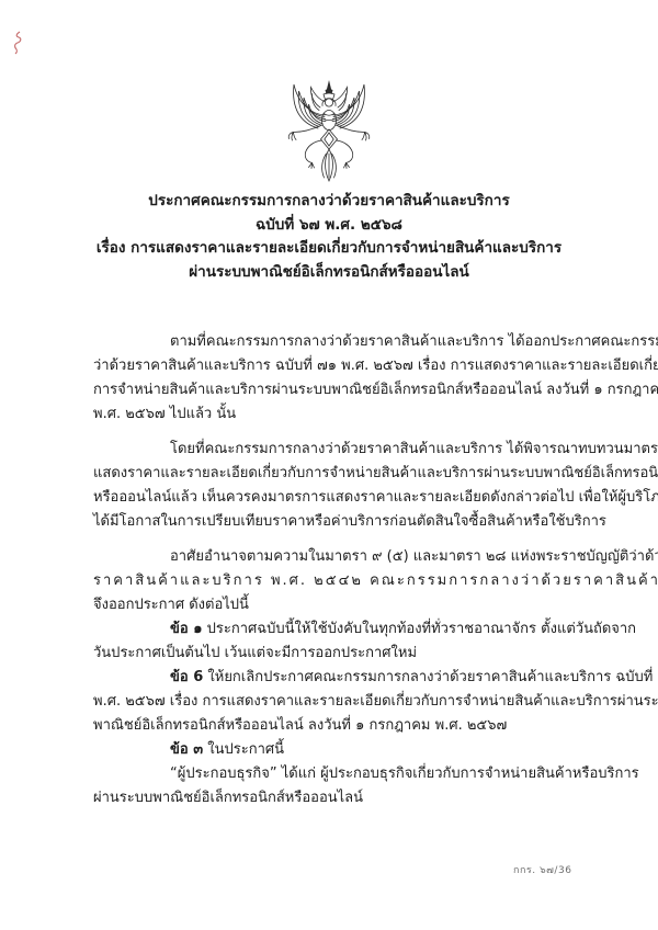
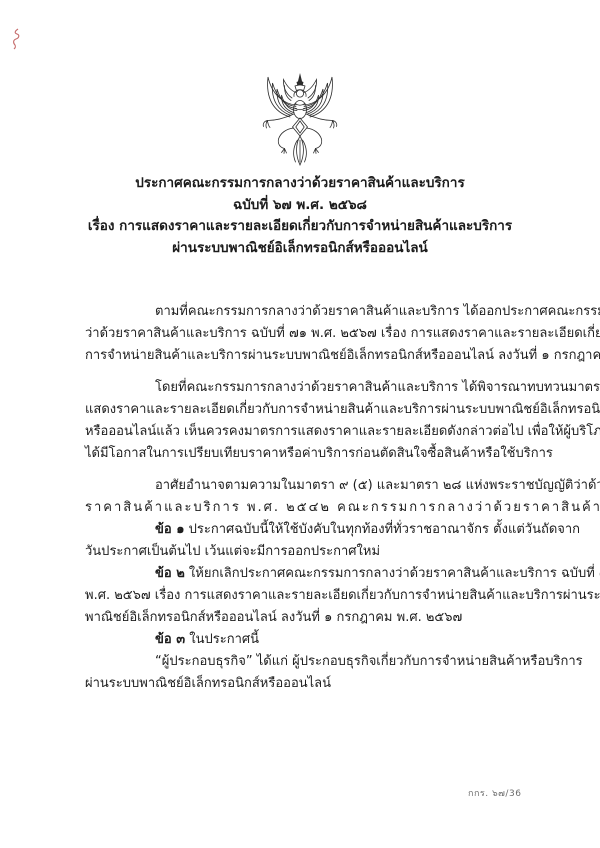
  ประกาศคณะกรรมการกลางว่าด้วยราคาสินค้าและบริการ
  ฉบับที่ ๖๗ พ.ศ. ๒๕๖๘
  เรื่อง การแสดงราคาและรายละเอียดเกี่ยวกับการจำหน่ายสินค้าและบริการ
  ผ่านระบบพาณิชย์อิเล็กทรอนิกส์หรือออนไลน์
  ตามที่คณะกรรมการกลางว่าด้วยราคาสินค้าและบริการ ได้ออกประกาศคณะกรร
  ว่าด้วยราคาสินค้าและบริการ ฉบับที่ ๗๑ พ.ศ. ๒๕๖๗ เรื่อง การแสดงราคาและรายละเอียดเกี่ย
  การจำหน่ายสินค้าและบริการผ่านระบบพาณิชย์อิเล็กทรอนิกส์หรือออนไลน์ ลงวันที่ ๑ กรกฎาค
- พ.ศ. ๒๕๖๗ ไปแล้ว นั้น
  โดยที่คณะกรรมการกลางว่าด้วยราคาสินค้าและบริการ ได้พิจารณาทบทวนมาตร
  แสดงราคาและรายละเอียดเกี่ยวกับการจำหน่ายสินค้าและบริการผ่านระบบพาณิชย์อิเล็กทรอนิ
  หรือออนไลน์แล้ว เห็นควรคงมาตรการแสดงราคาและรายละเอียดดังกล่าวต่อไป เพื่อให้ผู้บริโภ
  ได้มีโอกาสในการเปรียบเทียบราคาหรือค่าบริการก่อนตัดสินใจซื้อสินค้าหรือใช้บริการ
  อาศัยอำนาจตามความในมาตรา ๙ (๕) และมาตรา ๒๘ แห่งพระราชบัญญัติว่าด้
  ราคาสินค้าและบริการ พ.ศ. ๒๕๔๒ คณะกรรมการกลางว่าด้วยราคาสินค้า
- จึงออกประกาศ ดังต่อไปนี้
  ข้อ ๑ ประกาศฉบับนี้ให้ใช้บังคับในทุกท้องที่ทั่วราชอาณาจักร ตั้งแต่วันถัดจาก
  วันประกาศเป็นต้นไป เว้นแต่จะมีการออกประกาศใหม่
- ข้อ 6 ให้ยกเลิกประกาศคณะกรรมการกลางว่าด้วยราคาสินค้าและบริการ ฉบับที่
+ ข้อ ๒ ให้ยกเลิกประกาศคณะกรรมการกลางว่าด้วยราคาสินค้าและบริการ ฉบับที่
  พ.ศ. ๒๕๖๗ เรื่อง การแสดงราคาและรายละเอียดเกี่ยวกับการจำหน่ายสินค้าและบริการผ่านระ
  พาณิชย์อิเล็กทรอนิกส์หรือออนไลน์ ลงวันที่ ๑ กรกฎาคม พ.ศ. ๒๕๖๗
  ข้อ ๓ ในประกาศนี้
  “ผู้ประกอบธุรกิจ” ได้แก่ ผู้ประกอบธุรกิจเกี่ยวกับการจำหน่ายสินค้าหรือบริการ
  ผ่านระบบพาณิชย์อิเล็กทรอนิกส์หรือออนไลน์
  กกร. ๖๗/36
